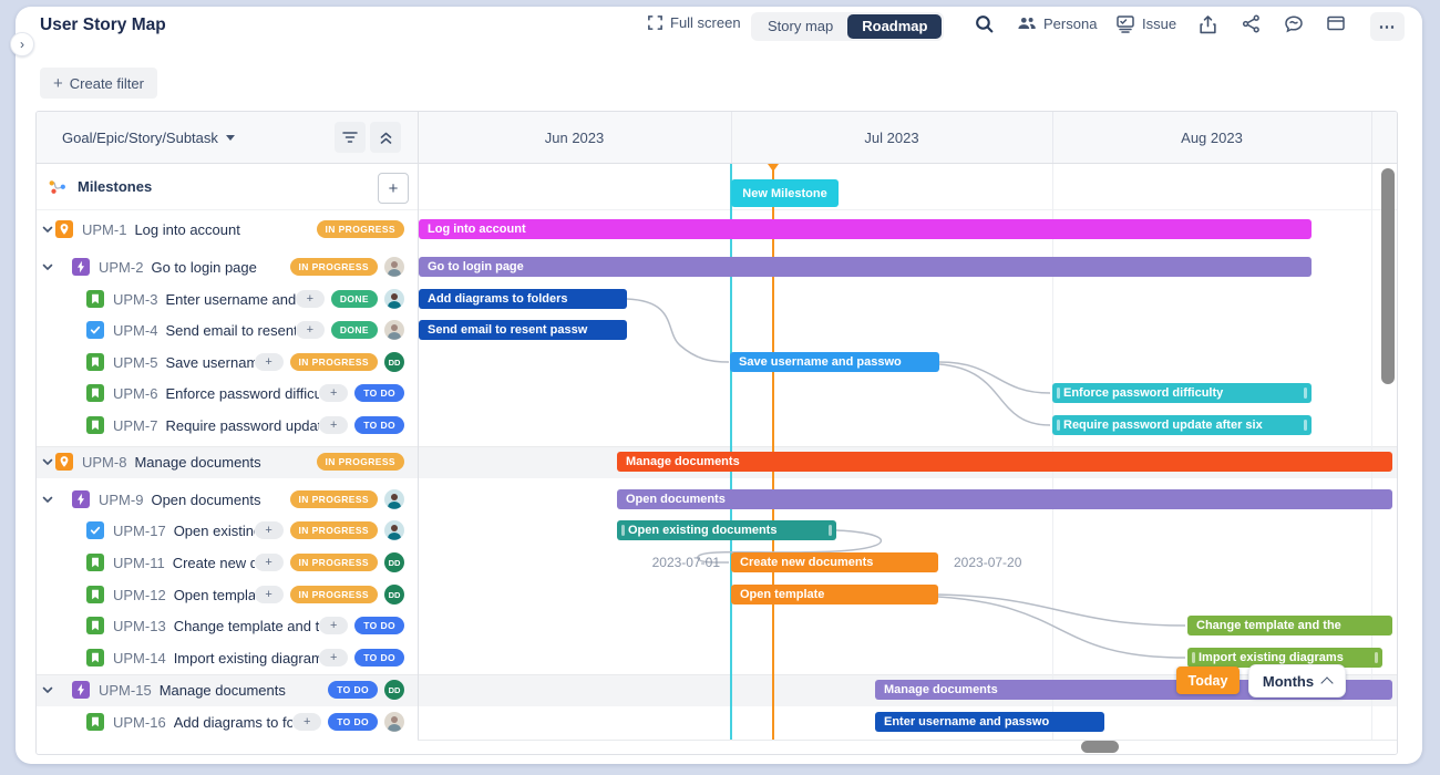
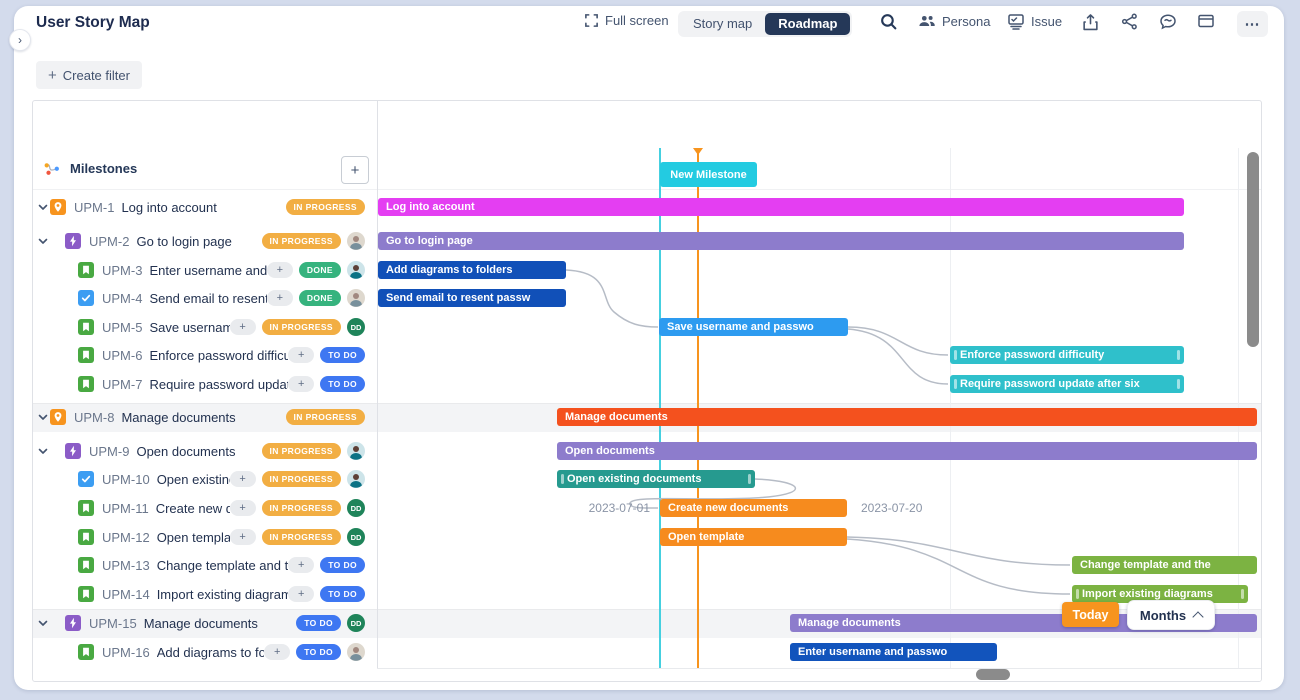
  ›
  User Story Map
  Full screen
  Story map
  Roadmap
  Persona
  Issue
  ⋯
  +
  Create filter
- Goal/Epic/Story/Subtask
- Jun 2023
- Jul 2023
- Aug 2023
  Milestones
  +
  UPM-1
  Log into account
  IN PROGRESS
  UPM-2
  Go to login page
  IN PROGRESS
  UPM-3
  Enter username and
  +
  DONE
  UPM-4
  Send email to resen
  +
  DONE
  UPM-5
  Save usernam
  +
  IN PROGRESS
  DD
  UPM-6
  Enforce password difficu
  +
  TO DO
  UPM-7
  Require password upda
  +
  TO DO
  UPM-8
  Manage documents
  IN PROGRESS
  UPM-9
  Open documents
  IN PROGRESS
- UPM-17
+ UPM-10
  Open existin
  +
  IN PROGRESS
  UPM-11
  +
  IN PROGRESS
  DD
  UPM-12
  Open templa
  +
  IN PROGRESS
  DD
  UPM-13
  Change template and t
  +
  TO DO
  UPM-14
  Import existing diagram
  +
  TO DO
  UPM-15
  Manage documents
  TO DO
  DD
  UPM-16
  Add diagrams to fo
  +
  TO DO
  Log into account
  Go to login page
  Add diagrams to folders
  Send email to resent passw
  Save username and passwo
  Enforce password difficulty
  Require password update after six
  Manage documents
  Open documents
  Open existing documents
  Create new documents
  Open template
  Change template and the
  Import existing diagrams
  Manage documents
  Enter username and passwo
  2023-07-01
  2023-07-20
  New Milestone
  Today
  Months
